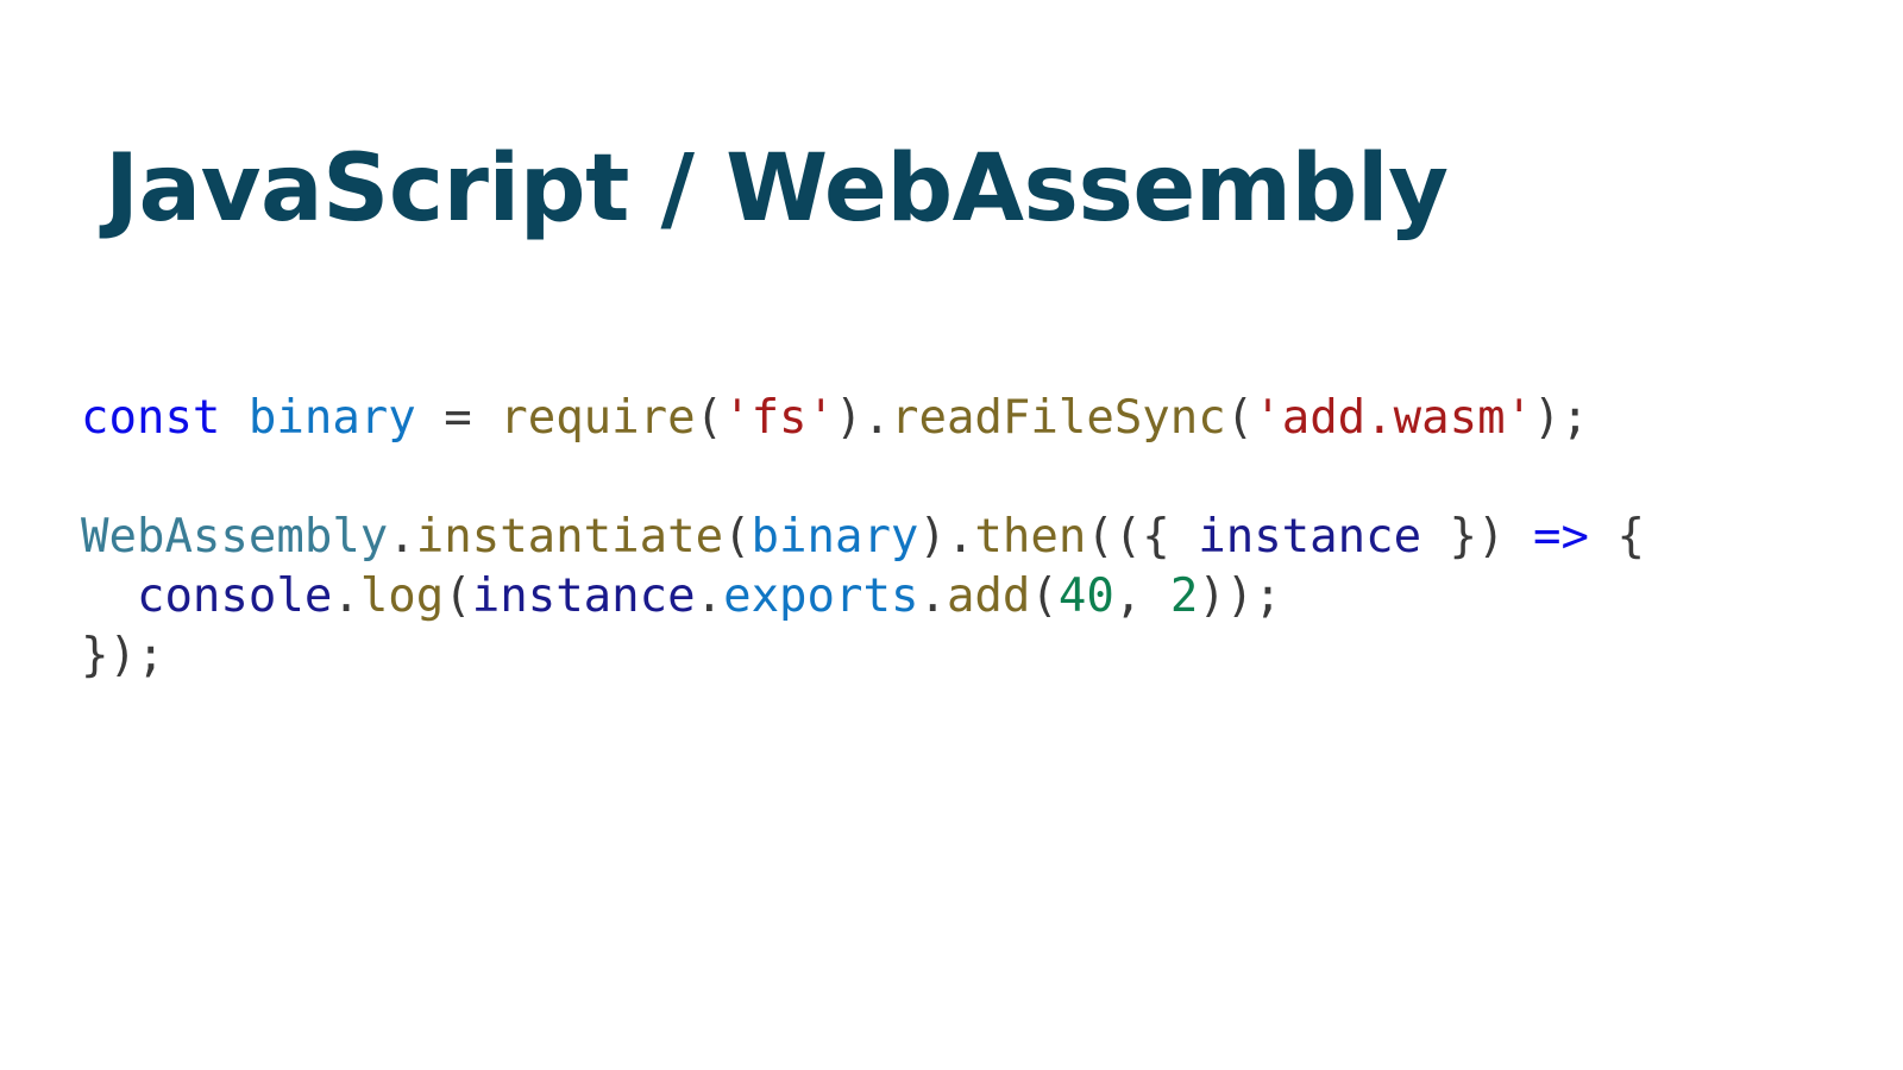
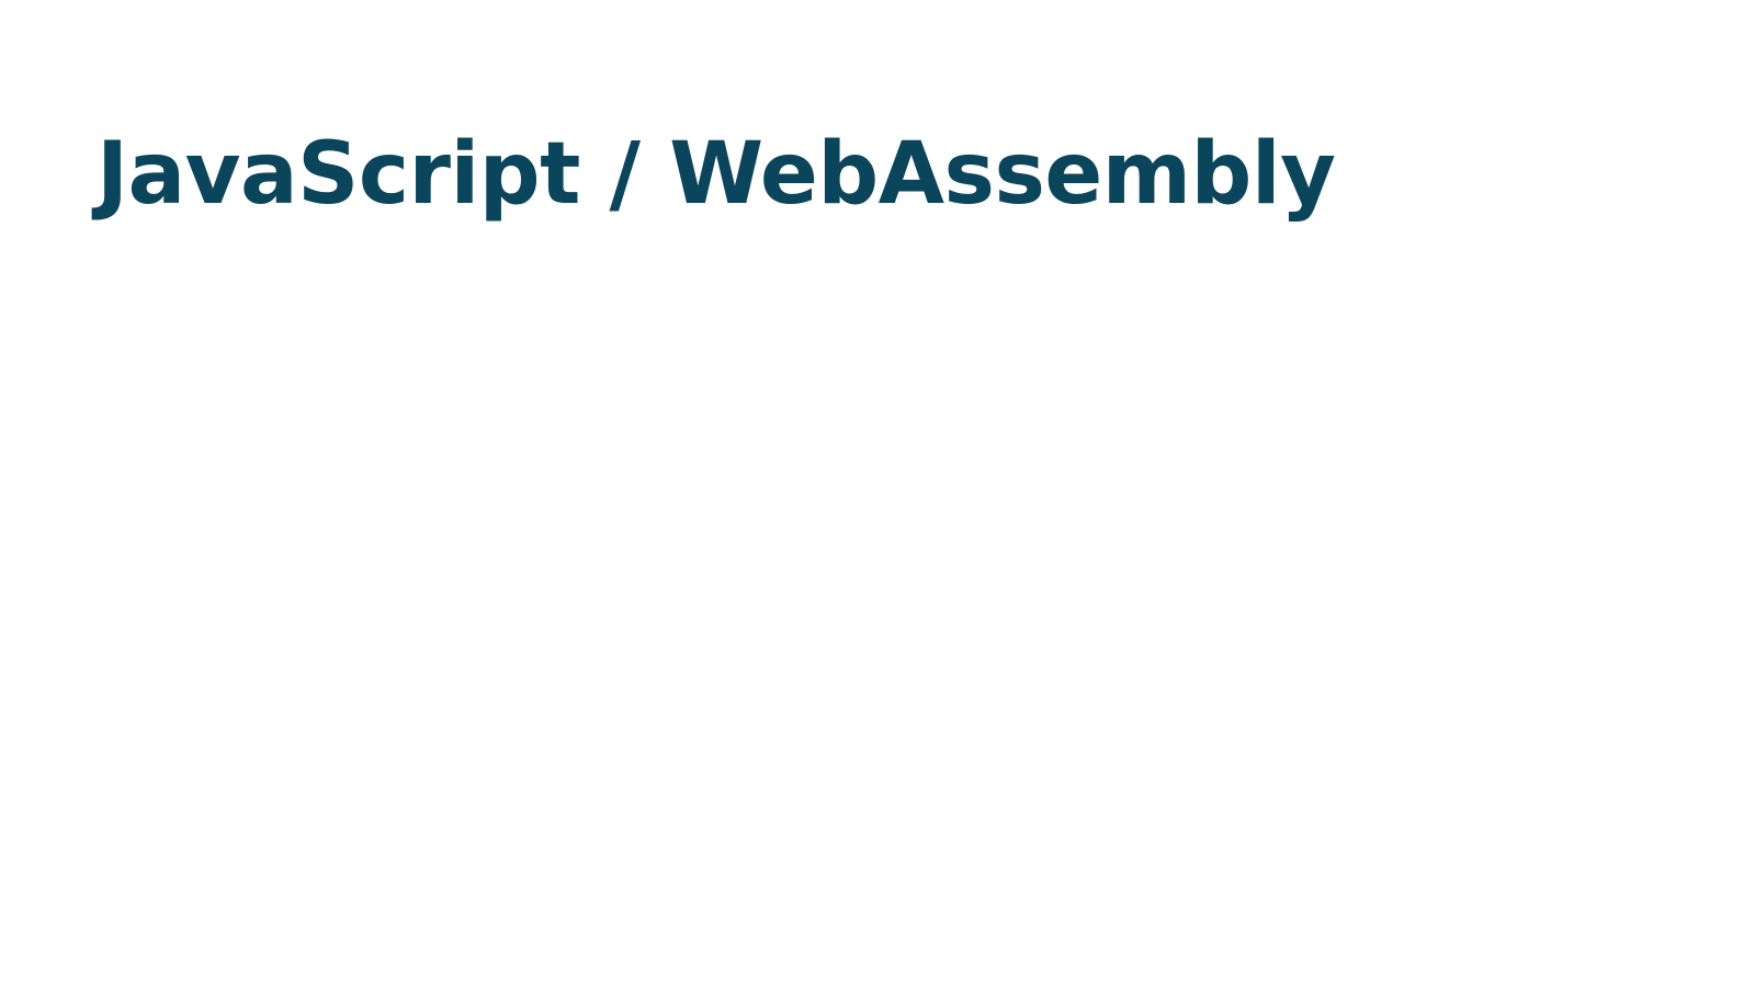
  JavaScript / WebAssembly
- const binary = require('fs').readFileSync('add.wasm');
- WebAssembly.instantiate(binary).then(({ instance }) => {
- console.log(instance.exports.add(40, 2));
- });
